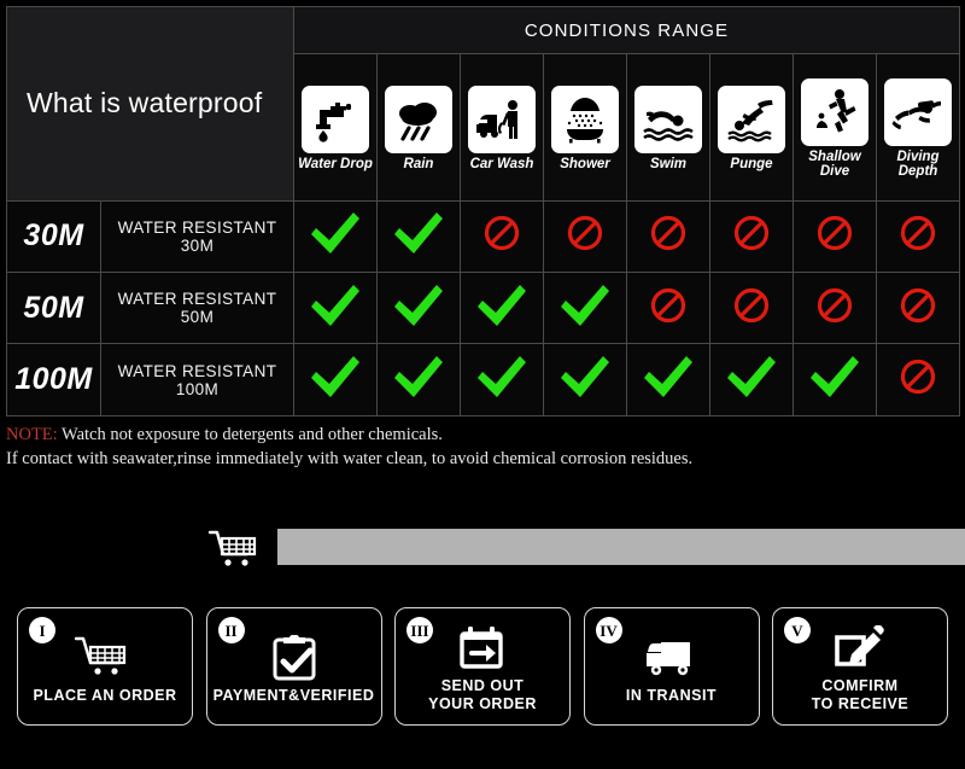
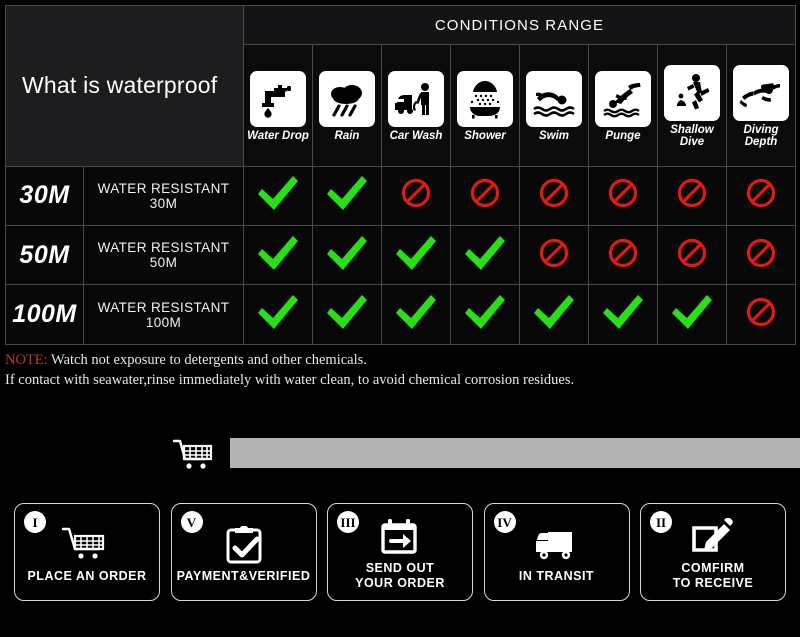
  What is waterproof	CONDITIONS RANGE
  Water Drop	Rain	Car Wash	Shower	Swim	Punge	Shallow Dive	Diving Depth
  30M	WATER RESISTANT 30M
  50M	WATER RESISTANT 50M
  100M	WATER RESISTANT 100M
  NOTE: Watch not exposure to detergents and other chemicals.
  If contact with seawater,rinse immediately with water clean, to avoid chemical corrosion residues.
  I
  PLACE AN ORDER
- II
+ V
  PAYMENT&VERIFIED
  III
  SEND OUT
  YOUR ORDER
  IV
  IN TRANSIT
- V
+ II
  COMFIRM
  TO RECEIVE
